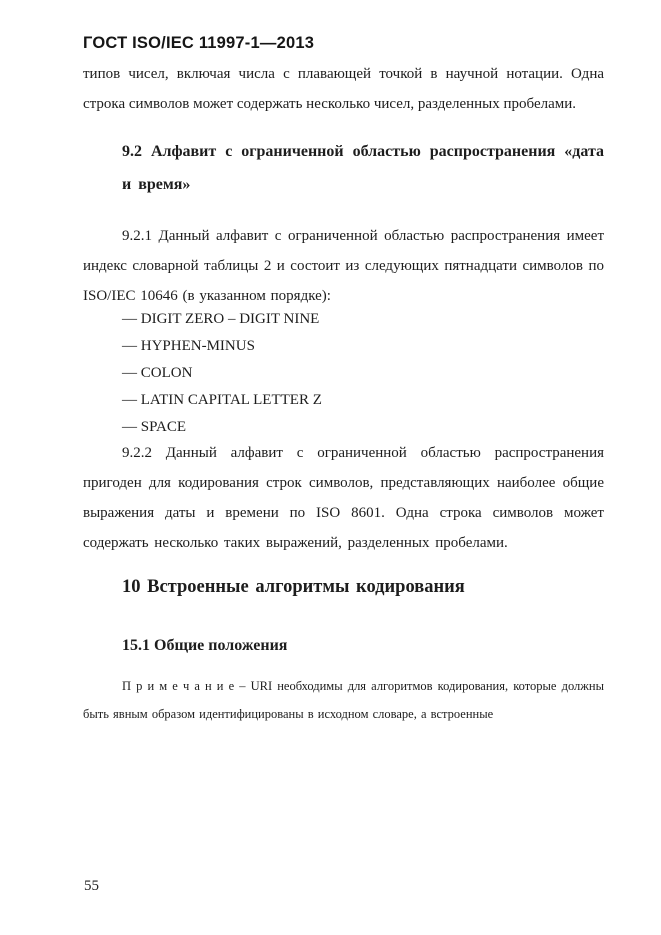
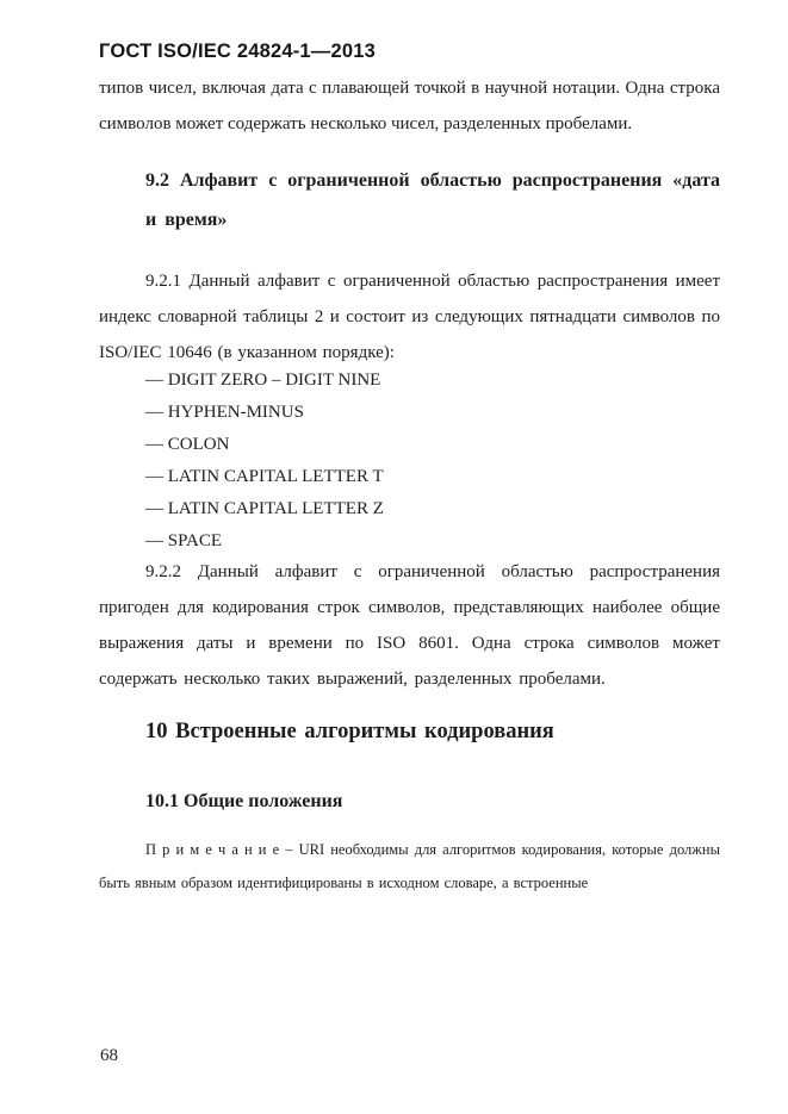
- ГОСТ ISO/IEC 11997-1—2013
+ ГОСТ ISO/IEC 24824-1—2013
- типов чисел, включая числа с плавающей точкой в научной нотации. Одна строка символов может содержать несколько чисел, разделенных пробелами.
+ типов чисел, включая дата с плавающей точкой в научной нотации. Одна строка символов может содержать несколько чисел, разделенных пробелами.
  9.2 Алфавит с ограниченной областью распространения «дата и время»
  9.2.1 Данный алфавит с ограниченной областью распространения имеет индекс словарной таблицы 2 и состоит из следующих пятнадцати символов по ISO/IEC 10646 (в указанном порядке):
  — DIGIT ZERO – DIGIT NINE
  — HYPHEN-MINUS
  — COLON
+ — LATIN CAPITAL LETTER T
  — LATIN CAPITAL LETTER Z
  — SPACE
  9.2.2 Данный алфавит с ограниченной областью распространения пригоден для кодирования строк символов, представляющих наиболее общие выражения даты и времени по ISO 8601. Одна строка символов может содержать несколько таких выражений, разделенных пробелами.
  10 Встроенные алгоритмы кодирования
- 15.1 Общие положения
+ 10.1 Общие положения
  П р и м е ч а н и е – URI необходимы для алгоритмов кодирования, которые должны быть явным образом идентифицированы в исходном словаре, а встроенные
- 55
+ 68
